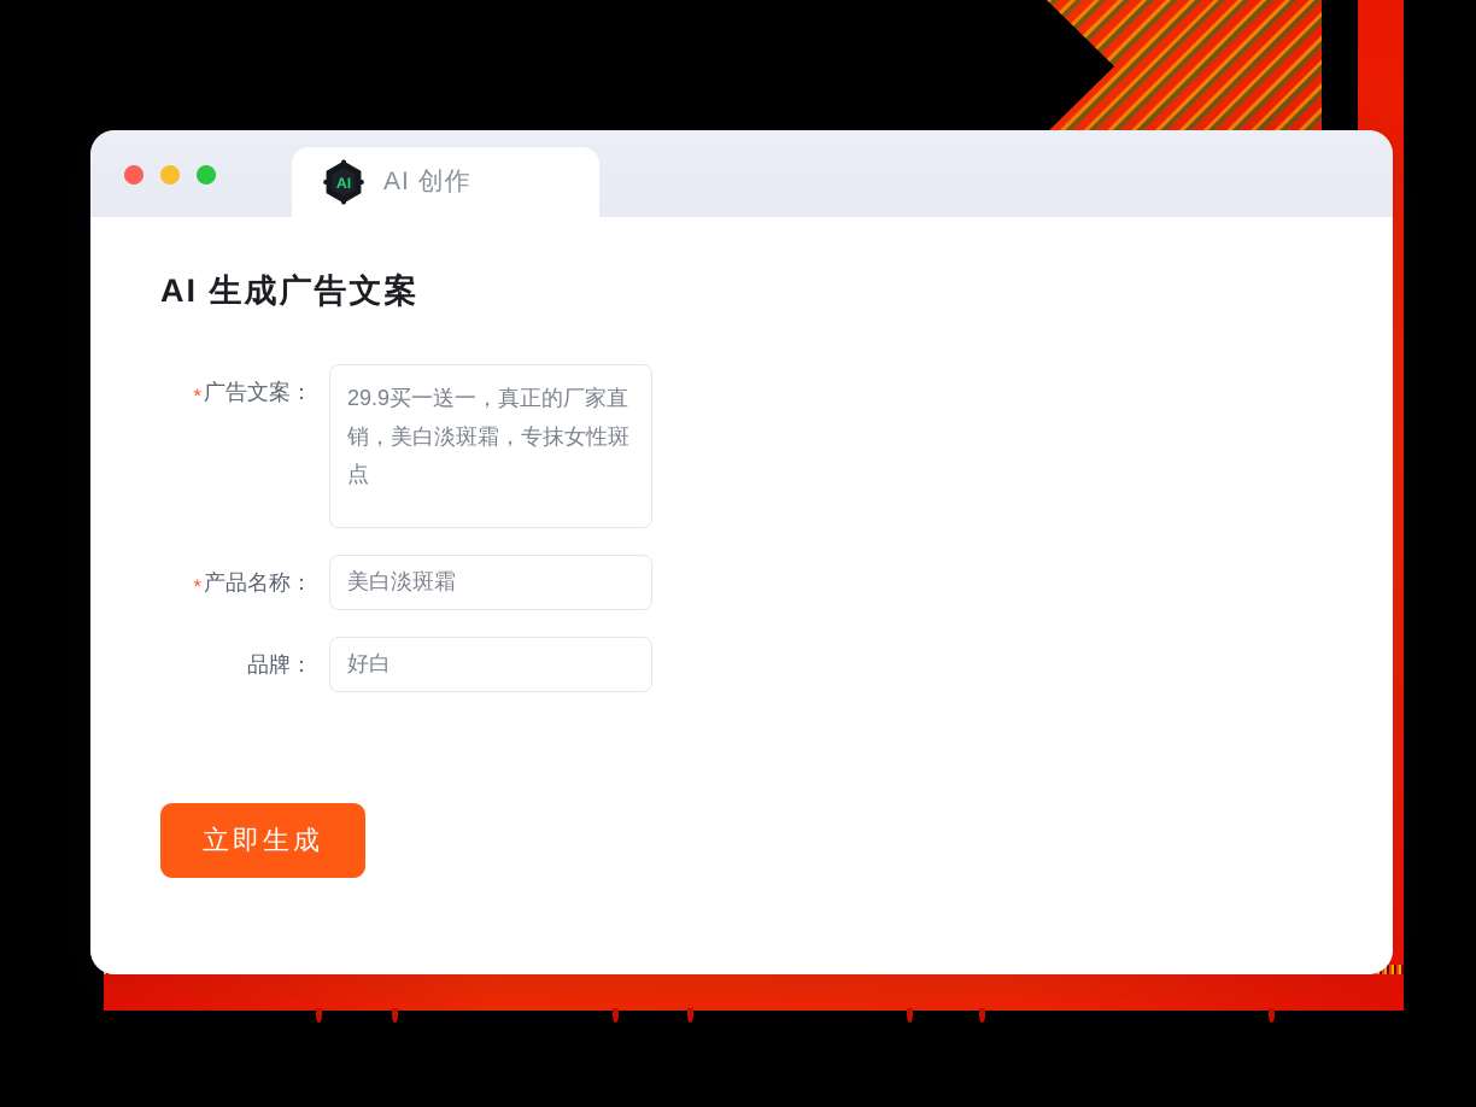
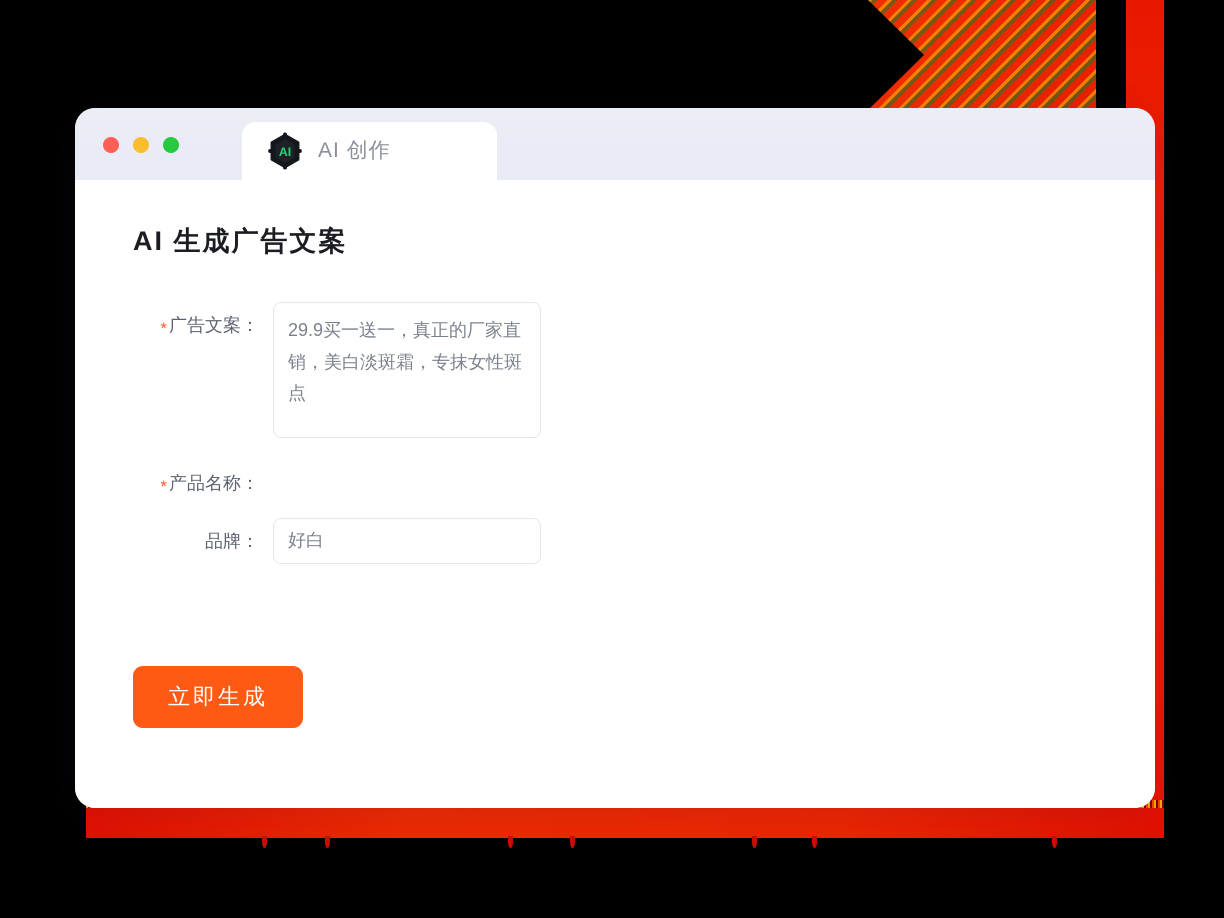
  AI
  AI 创作
  AI 生成广告文案
  *广告文案：
  29.9买一送一，真正的厂家直销，美白淡斑霜，专抹女性斑点
  *产品名称：
- 美白淡斑霜
  品牌：
  好白
  立即生成
